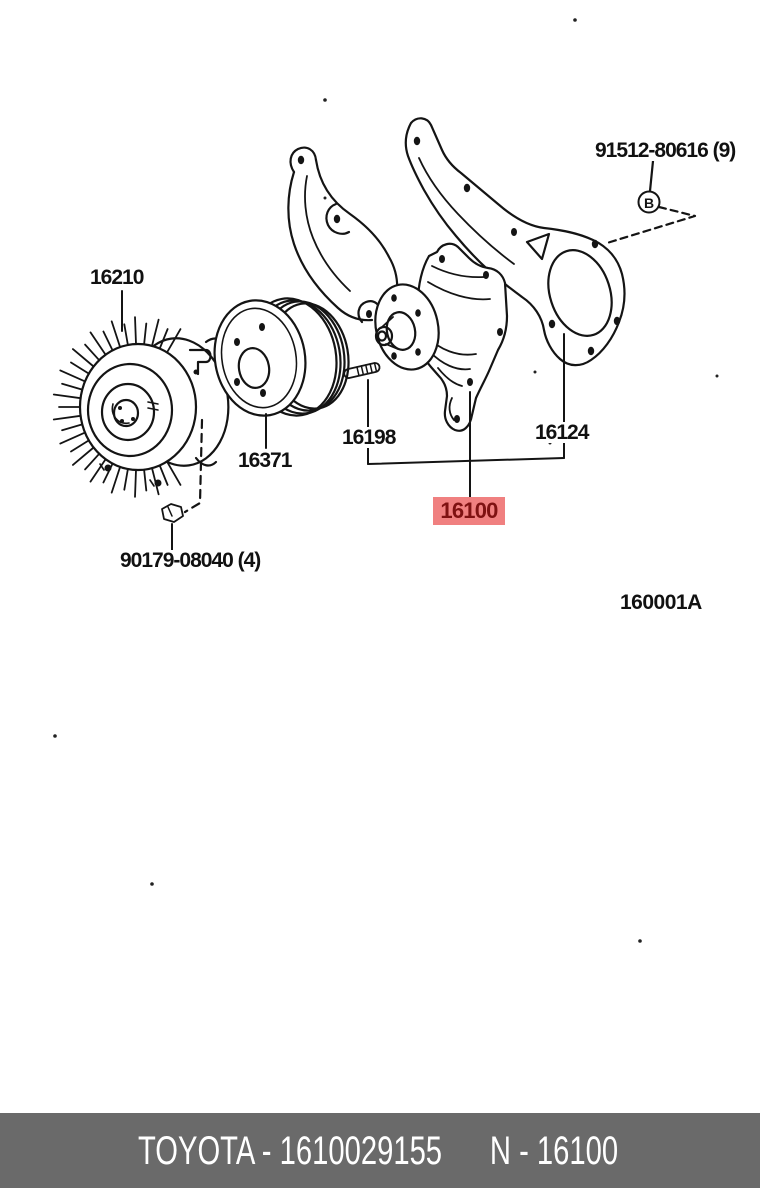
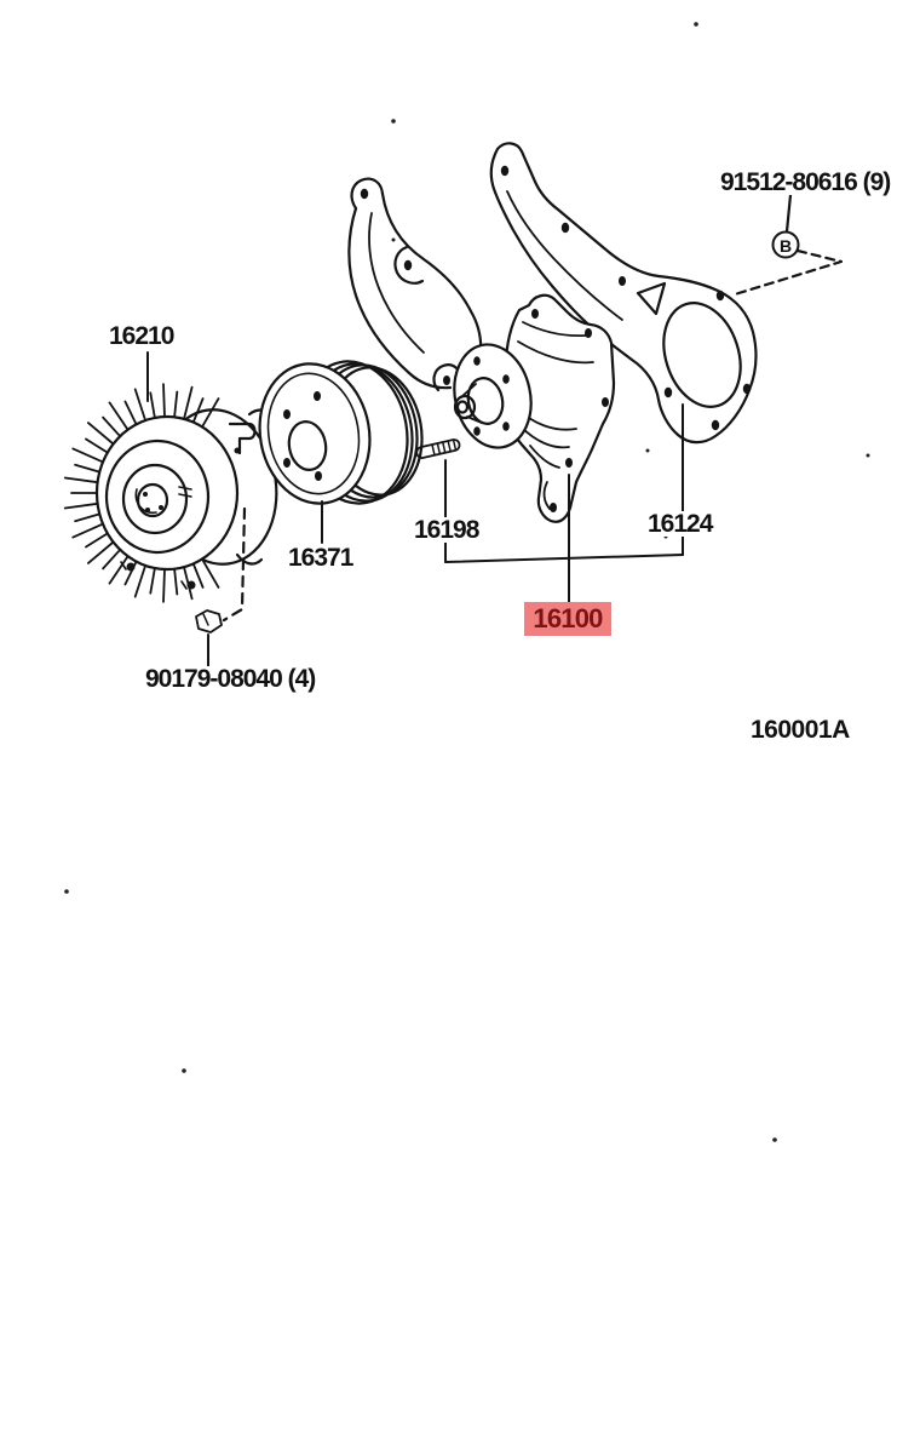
  B
  16210
  16371
  16198
  16124
  91512-80616 (9)
  90179-08040 (4)
  16100
  160001A
- TOYOTA - 1610029155
- N - 16100
